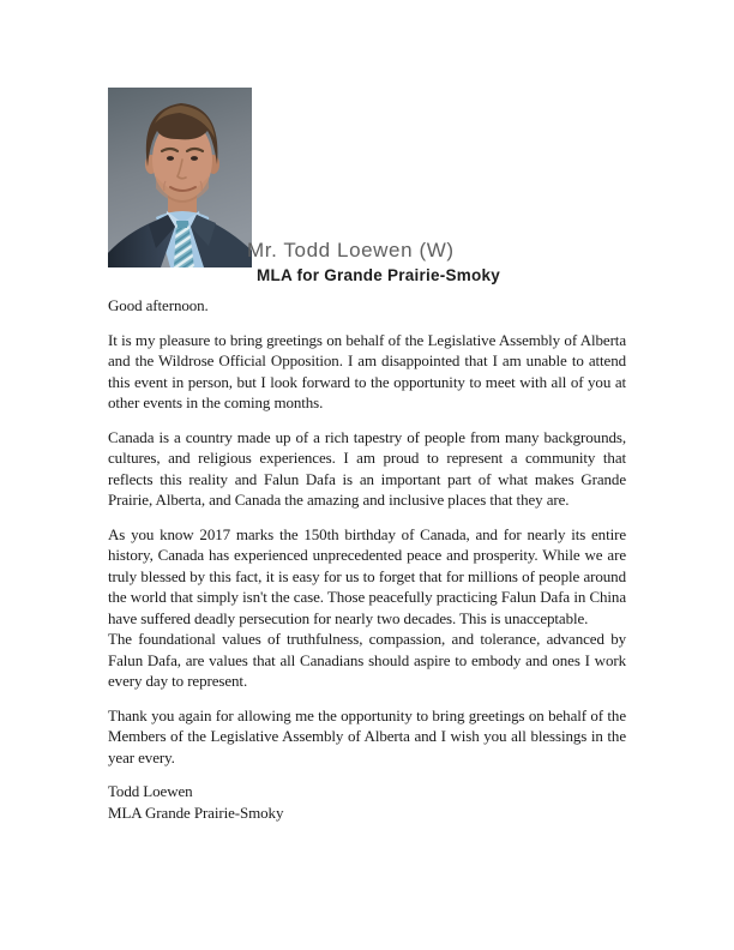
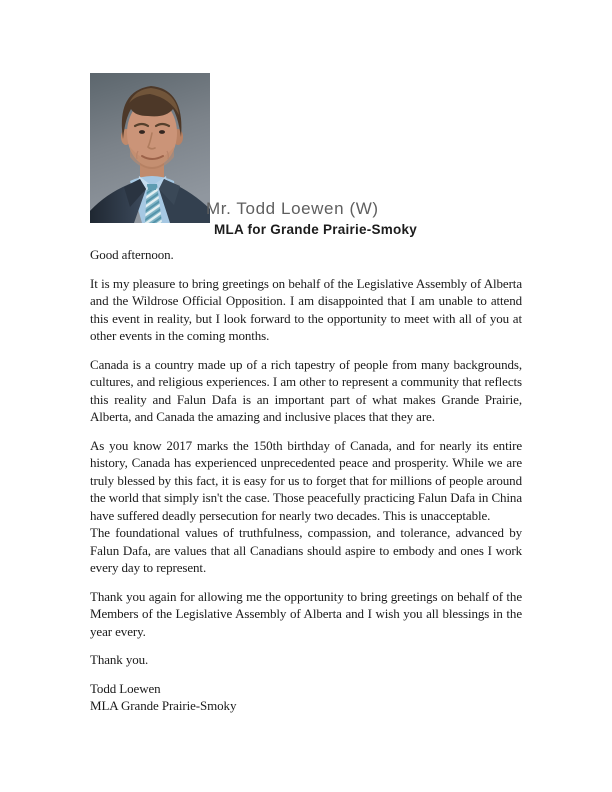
  Mr. Todd Loewen (W)
  MLA for Grande Prairie-Smoky
  Good afternoon.
- It is my pleasure to bring greetings on behalf of the Legislative Assembly of Alberta and the Wildrose Official Opposition. I am disappointed that I am unable to attend this event in person, but I look forward to the opportunity to meet with all of you at other events in the coming months.
+ It is my pleasure to bring greetings on behalf of the Legislative Assembly of Alberta and the Wildrose Official Opposition. I am disappointed that I am unable to attend this event in reality, but I look forward to the opportunity to meet with all of you at other events in the coming months.
- Canada is a country made up of a rich tapestry of people from many backgrounds, cultures, and religious experiences. I am proud to represent a community that reflects this reality and Falun Dafa is an important part of what makes Grande Prairie, Alberta, and Canada the amazing and inclusive places that they are.
+ Canada is a country made up of a rich tapestry of people from many backgrounds, cultures, and religious experiences. I am other to represent a community that reflects this reality and Falun Dafa is an important part of what makes Grande Prairie, Alberta, and Canada the amazing and inclusive places that they are.
  As you know 2017 marks the 150th birthday of Canada, and for nearly its entire history, Canada has experienced unprecedented peace and prosperity. While we are truly blessed by this fact, it is easy for us to forget that for millions of people around the world that simply isn't the case. Those peacefully practicing Falun Dafa in China have suffered deadly persecution for nearly two decades. This is unacceptable.
  The foundational values of truthfulness, compassion, and tolerance, advanced by Falun Dafa, are values that all Canadians should aspire to embody and ones I work every day to represent.
  Thank you again for allowing me the opportunity to bring greetings on behalf of the Members of the Legislative Assembly of Alberta and I wish you all blessings in the year every.
+ Thank you.
  Todd Loewen
  MLA Grande Prairie-Smoky
